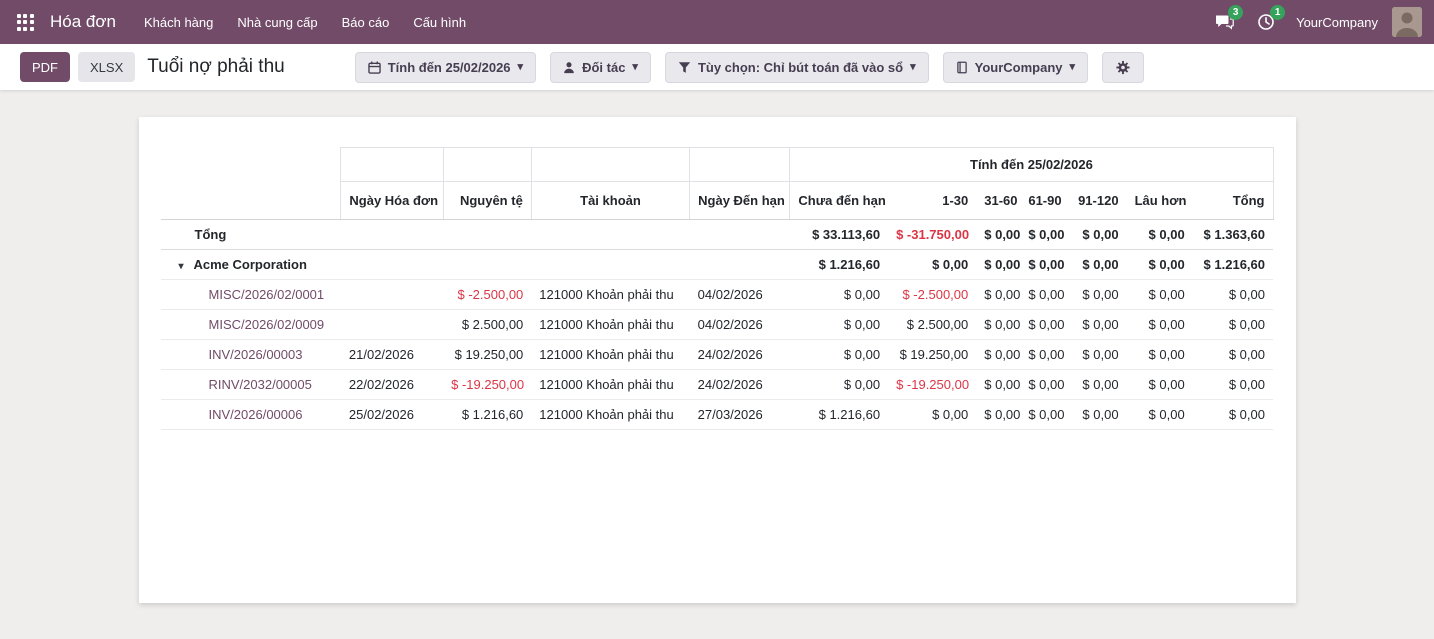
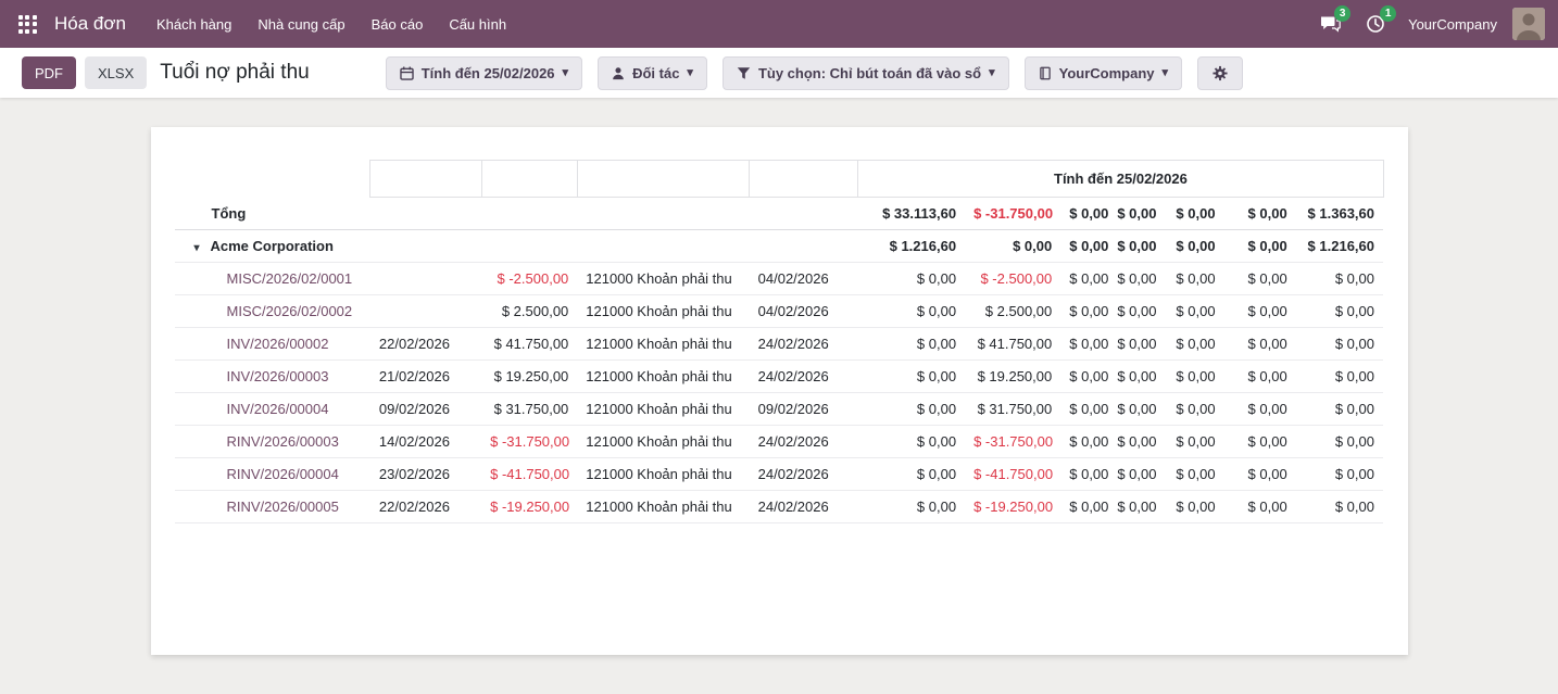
  Hóa đơn
  Khách hàng
  Nhà cung cấp
  Báo cáo
  Cấu hình
  3
  1
  YourCompany
  PDF
  XLSX
  Tuổi nợ phải thu
  Tính đến 25/02/2026
  ▾
  Đối tác
  ▾
  Tùy chọn: Chỉ bút toán đã vào sổ
  ▾
  YourCompany
  ▾
  					Tính đến 25/02/2026
- 	Ngày Hóa đơn	Nguyên tệ	Tài khoản	Ngày Đến hạn	Chưa đến hạn	1-30	31-60	61-90	91-120	Lâu hơn	Tổng
  Tổng					$ 33.113,60	$ -31.750,00	$ 0,00	$ 0,00	$ 0,00	$ 0,00	$ 1.363,60
  ▾ Acme Corporation					$ 1.216,60	$ 0,00	$ 0,00	$ 0,00	$ 0,00	$ 0,00	$ 1.216,60
  MISC/2026/02/0001		$ -2.500,00	121000 Khoản phải thu	04/02/2026	$ 0,00	$ -2.500,00	$ 0,00	$ 0,00	$ 0,00	$ 0,00	$ 0,00
- MISC/2026/02/0009		$ 2.500,00	121000 Khoản phải thu	04/02/2026	$ 0,00	$ 2.500,00	$ 0,00	$ 0,00	$ 0,00	$ 0,00	$ 0,00
+ MISC/2026/02/0002		$ 2.500,00	121000 Khoản phải thu	04/02/2026	$ 0,00	$ 2.500,00	$ 0,00	$ 0,00	$ 0,00	$ 0,00	$ 0,00
+ INV/2026/00002	22/02/2026	$ 41.750,00	121000 Khoản phải thu	24/02/2026	$ 0,00	$ 41.750,00	$ 0,00	$ 0,00	$ 0,00	$ 0,00	$ 0,00
  INV/2026/00003	21/02/2026	$ 19.250,00	121000 Khoản phải thu	24/02/2026	$ 0,00	$ 19.250,00	$ 0,00	$ 0,00	$ 0,00	$ 0,00	$ 0,00
+ INV/2026/00004	09/02/2026	$ 31.750,00	121000 Khoản phải thu	09/02/2026	$ 0,00	$ 31.750,00	$ 0,00	$ 0,00	$ 0,00	$ 0,00	$ 0,00
+ RINV/2026/00003	14/02/2026	$ -31.750,00	121000 Khoản phải thu	24/02/2026	$ 0,00	$ -31.750,00	$ 0,00	$ 0,00	$ 0,00	$ 0,00	$ 0,00
+ RINV/2026/00004	23/02/2026	$ -41.750,00	121000 Khoản phải thu	24/02/2026	$ 0,00	$ -41.750,00	$ 0,00	$ 0,00	$ 0,00	$ 0,00	$ 0,00
- RINV/2032/00005	22/02/2026	$ -19.250,00	121000 Khoản phải thu	24/02/2026	$ 0,00	$ -19.250,00	$ 0,00	$ 0,00	$ 0,00	$ 0,00	$ 0,00
+ RINV/2026/00005	22/02/2026	$ -19.250,00	121000 Khoản phải thu	24/02/2026	$ 0,00	$ -19.250,00	$ 0,00	$ 0,00	$ 0,00	$ 0,00	$ 0,00
- INV/2026/00006	25/02/2026	$ 1.216,60	121000 Khoản phải thu	27/03/2026	$ 1.216,60	$ 0,00	$ 0,00	$ 0,00	$ 0,00	$ 0,00	$ 0,00
